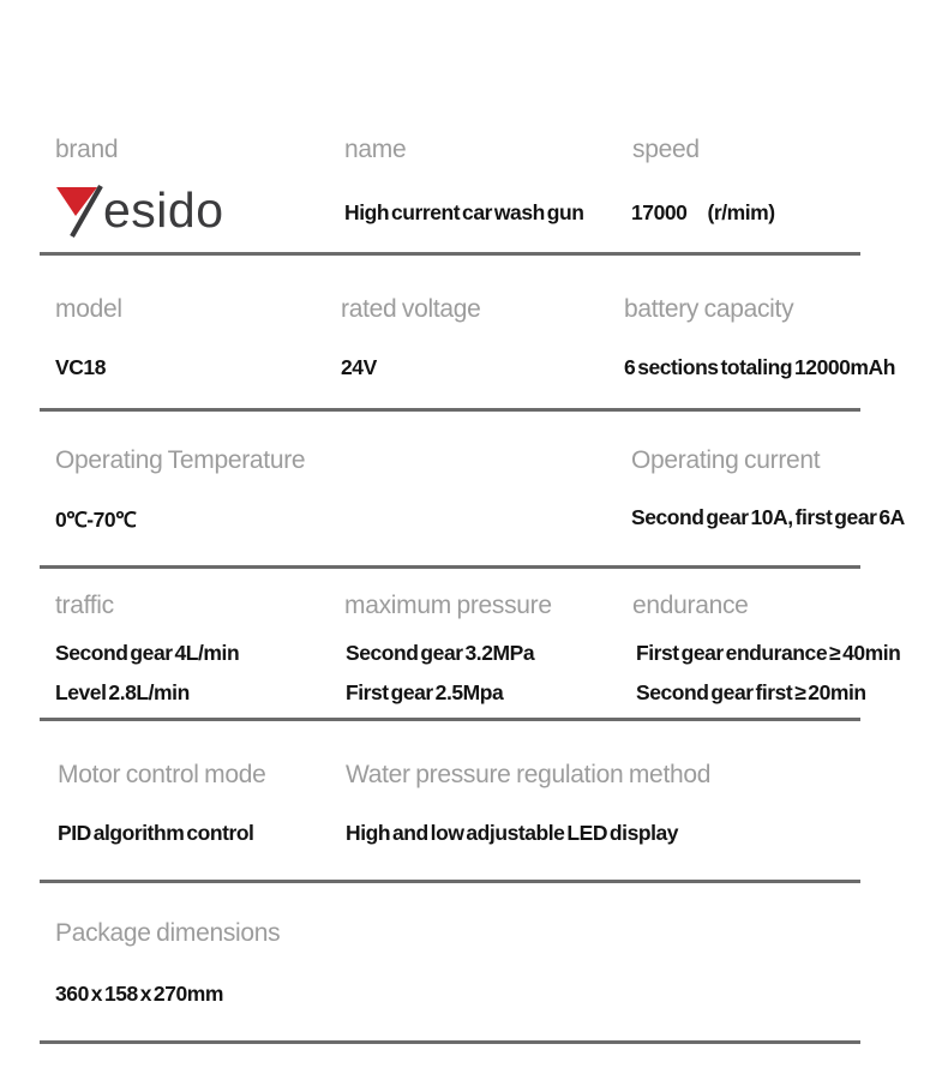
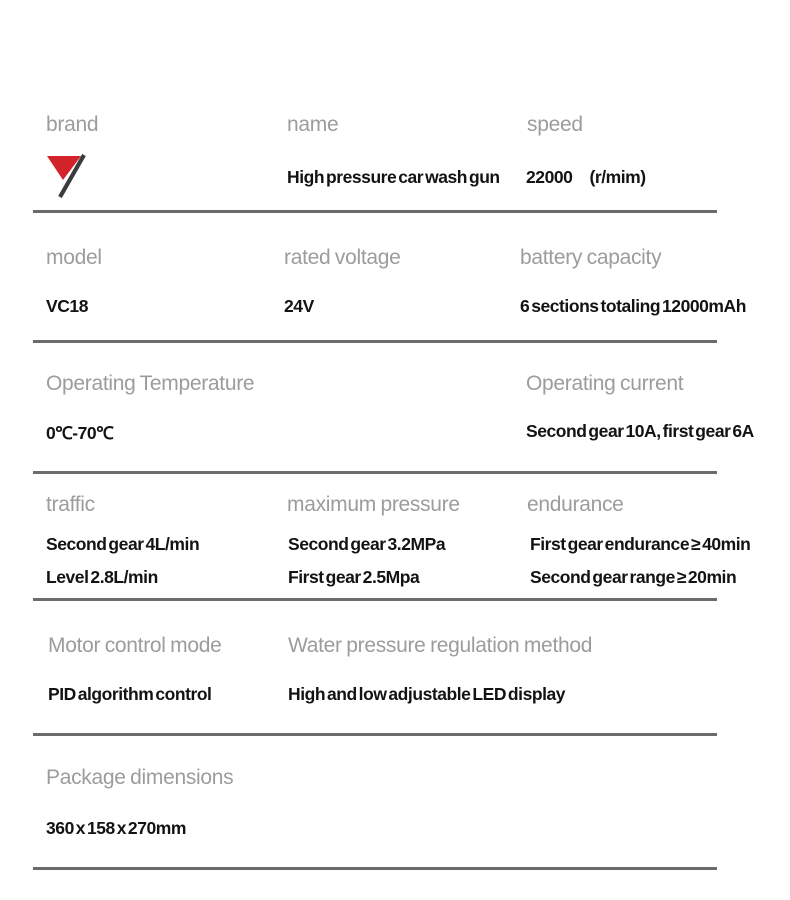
  brand
  name
  speed
- esido
- High current car wash gun
+ High pressure car wash gun
- 17000 (r/mim)
+ 22000 (r/mim)
  model
  rated voltage
  battery capacity
  VC18
  24V
  6 sections totaling 12000mAh
  Operating Temperature
  Operating current
  0℃-70℃
  Second gear 10A, first gear 6A
  traffic
  maximum pressure
  endurance
  Second gear 4L/min
  Second gear 3.2MPa
  First gear endurance ≥ 40min
  Level 2.8L/min
  First gear 2.5Mpa
- Second gear first ≥ 20min
+ Second gear range ≥ 20min
  Motor control mode
  Water pressure regulation method
  PID algorithm control
  High and low adjustable LED display
  Package dimensions
  360 x 158 x 270mm
